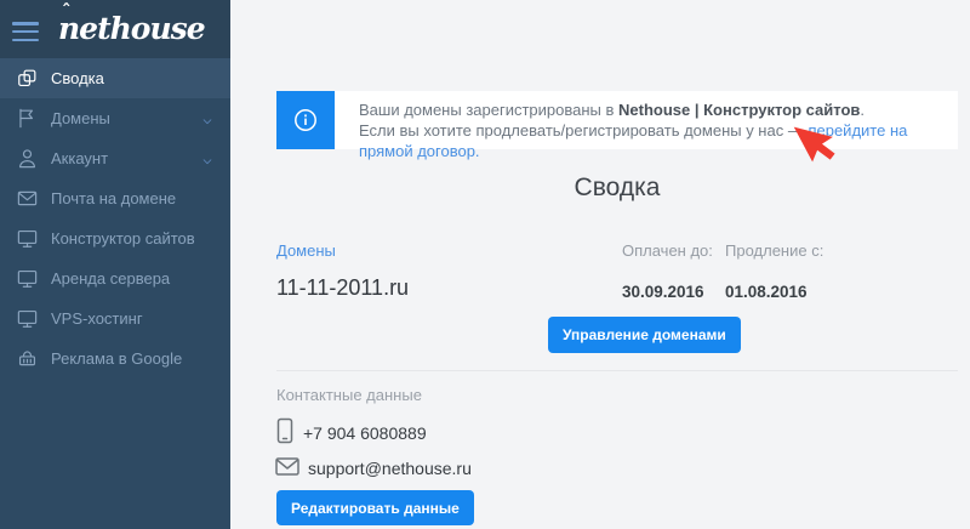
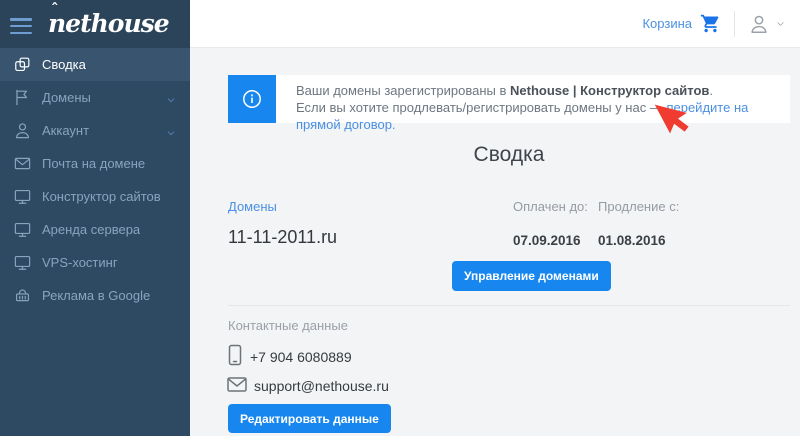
  ˆ
  nethouse
  Сводка
  Домены
  Аккаунт
  Почта на домене
  Конструктор сайтов
  Аренда сервера
  VPS-хостинг
  Реклама в Google
+ Корзина
  Ваши домены зарегистрированы в Nethouse | Конструктор сайтов.
  Если вы хотите продлевать/регистрировать домены у нас перейдите на прямой договор.
  Сводка
  Домены
  Оплачен до:
  Продление с:
  11-11-2011.ru
- 30.09.2016
+ 07.09.2016
  01.08.2016
  Управление доменами
  Контактные данные
  +7 904 6080889
  support@nethouse.ru
  Редактировать данные
